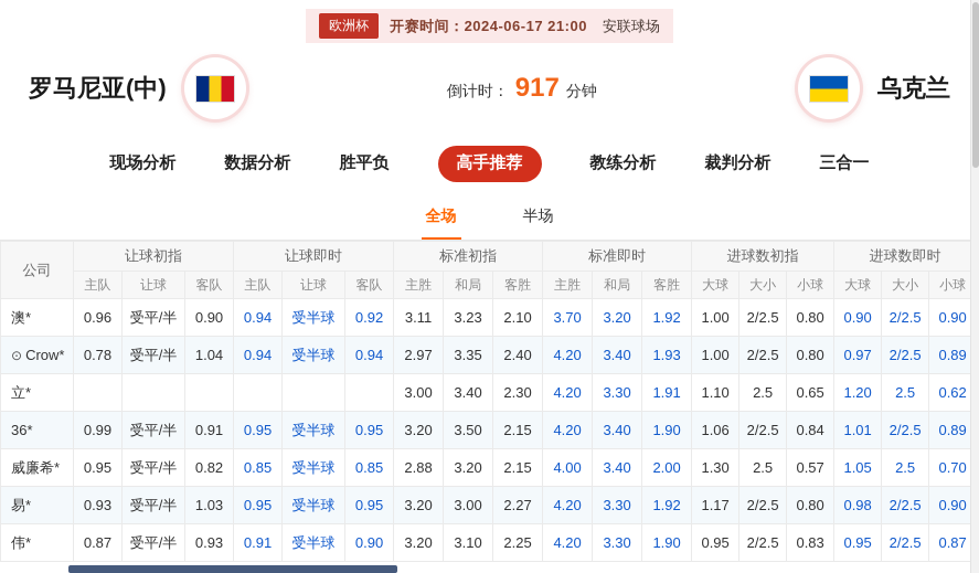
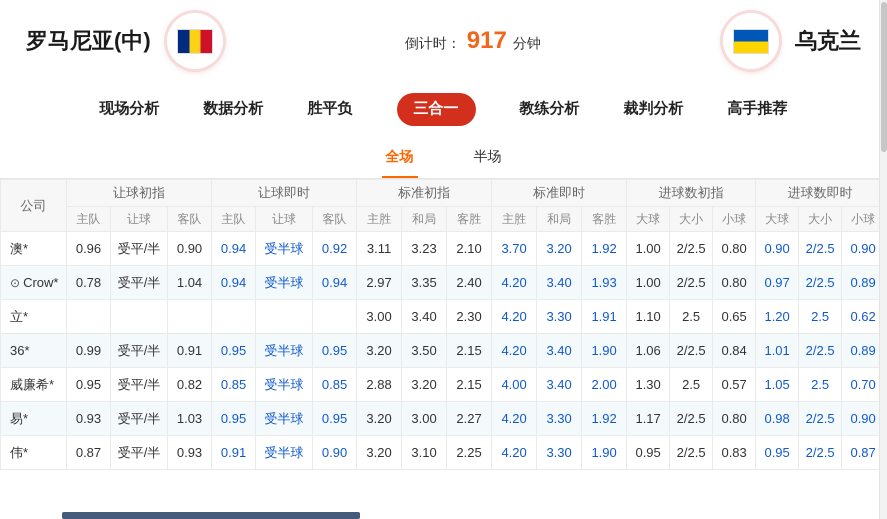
- 欧洲杯
- 开赛时间：2024-06-17 21:00
- 安联球场
  罗马尼亚(中)
  倒计时：
  917
  分钟
  乌克兰
  现场分析
  数据分析
  胜平负
- 高手推荐
+ 三合一
  教练分析
  裁判分析
- 三合一
+ 高手推荐
  全场
  半场
  公司	让球初指	让球即时	标准初指	标准即时	进球数初指	进球数即时
  主队	让球	客队	主队	让球	客队	主胜	和局	客胜	主胜	和局	客胜	大球	大小	小球	大球	大小	小球
  澳*	0.96	受平/半	0.90	0.94	受半球	0.92	3.11	3.23	2.10	3.70	3.20	1.92	1.00	2/2.5	0.80	0.90	2/2.5	0.90
  ⊙ Crow*	0.78	受平/半	1.04	0.94	受半球	0.94	2.97	3.35	2.40	4.20	3.40	1.93	1.00	2/2.5	0.80	0.97	2/2.5	0.89
  立*							3.00	3.40	2.30	4.20	3.30	1.91	1.10	2.5	0.65	1.20	2.5	0.62
  36*	0.99	受平/半	0.91	0.95	受半球	0.95	3.20	3.50	2.15	4.20	3.40	1.90	1.06	2/2.5	0.84	1.01	2/2.5	0.89
  威廉希*	0.95	受平/半	0.82	0.85	受半球	0.85	2.88	3.20	2.15	4.00	3.40	2.00	1.30	2.5	0.57	1.05	2.5	0.70
  易*	0.93	受平/半	1.03	0.95	受半球	0.95	3.20	3.00	2.27	4.20	3.30	1.92	1.17	2/2.5	0.80	0.98	2/2.5	0.90
  伟*	0.87	受平/半	0.93	0.91	受半球	0.90	3.20	3.10	2.25	4.20	3.30	1.90	0.95	2/2.5	0.83	0.95	2/2.5	0.87
